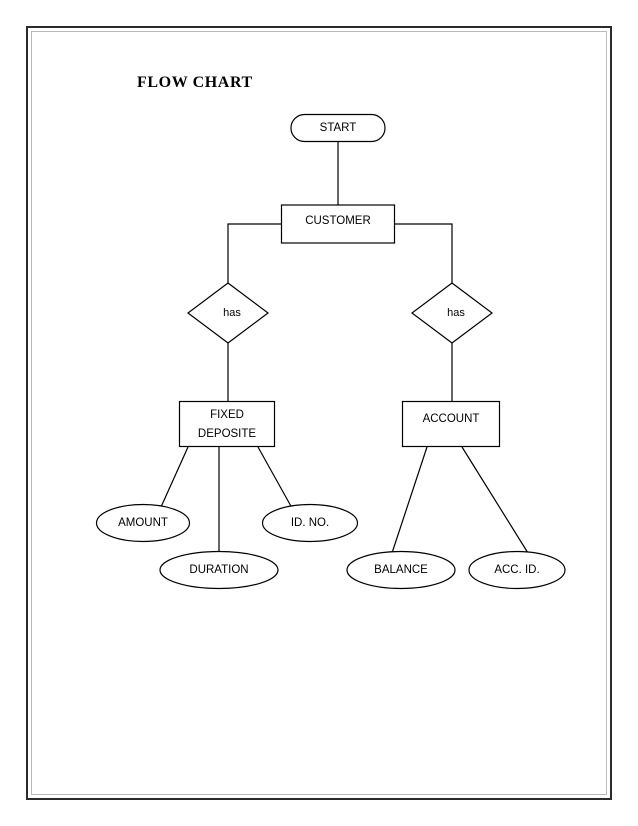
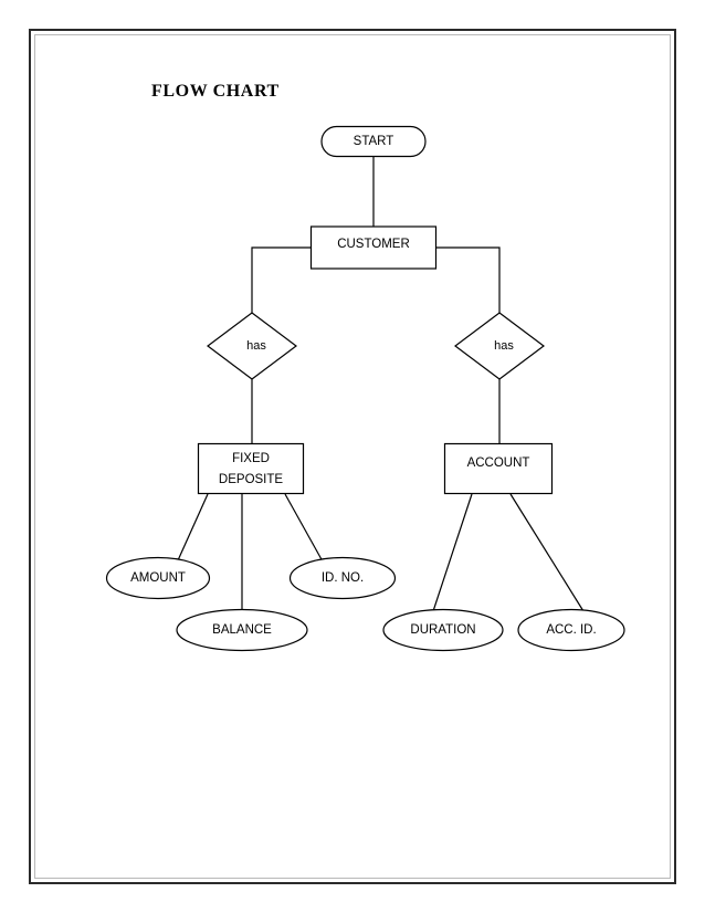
  FLOW CHART
  START
  CUSTOMER
  has
  has
  FIXED
  DEPOSITE
  ACCOUNT
  AMOUNT
- DURATION
+ BALANCE
  ID. NO.
- BALANCE
+ DURATION
  ACC. ID.
